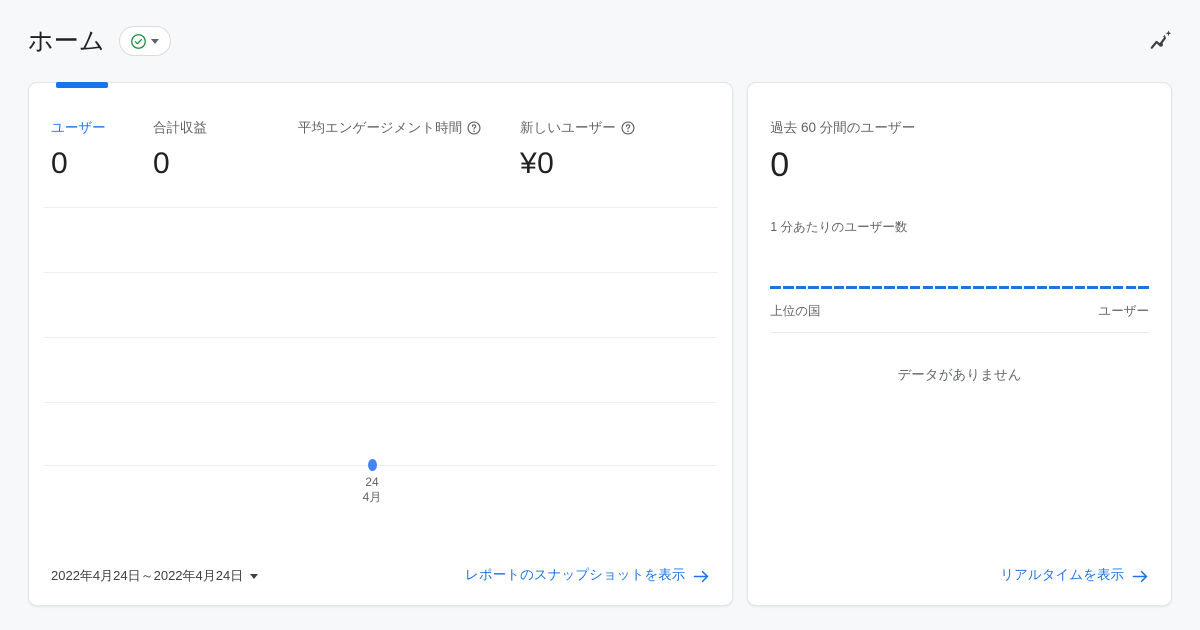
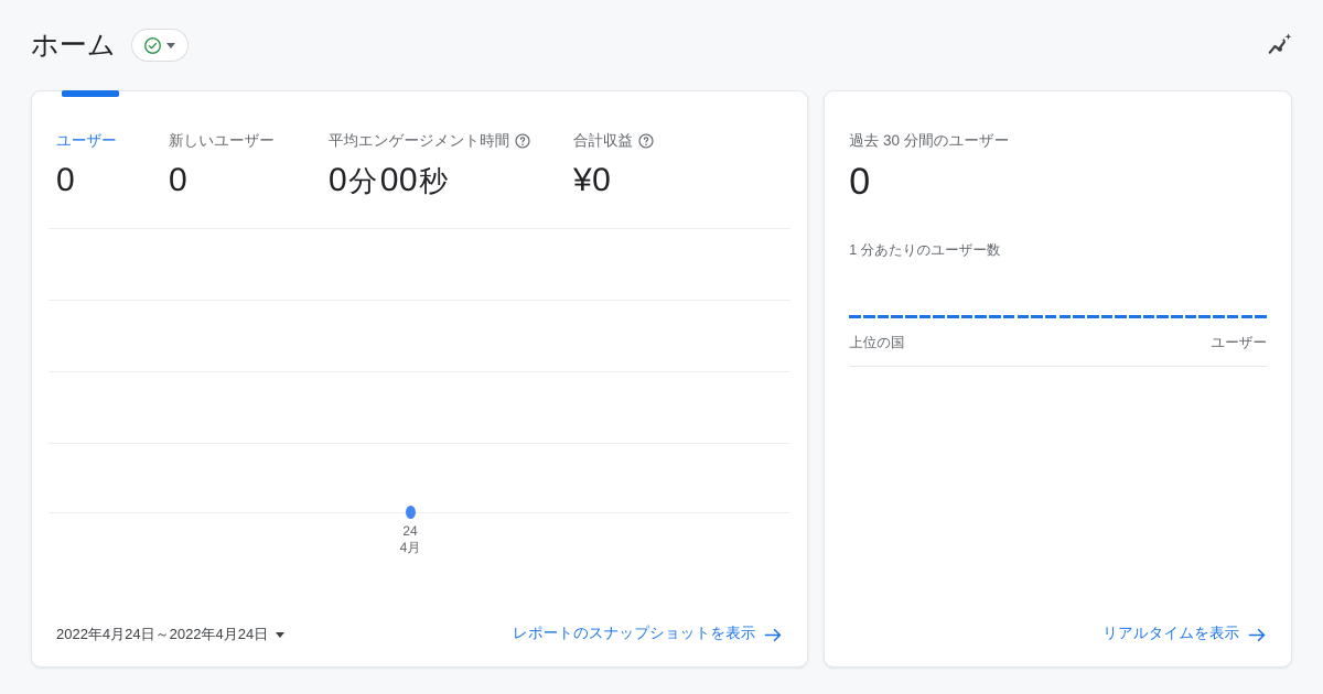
  ホーム
  ユーザー
  0
- 合計収益
+ 新しいユーザー
  0
  平均エンゲージメント時間
+ 0分00秒
- 新しいユーザー
+ 合計収益
  ¥0
  24
  4月
  2022年4月24日～2022年4月24日
  レポートのスナップショットを表示
- 過去 60 分間のユーザー
+ 過去 30 分間のユーザー
  0
  1 分あたりのユーザー数
  上位の国
  ユーザー
- データがありません
  リアルタイムを表示
